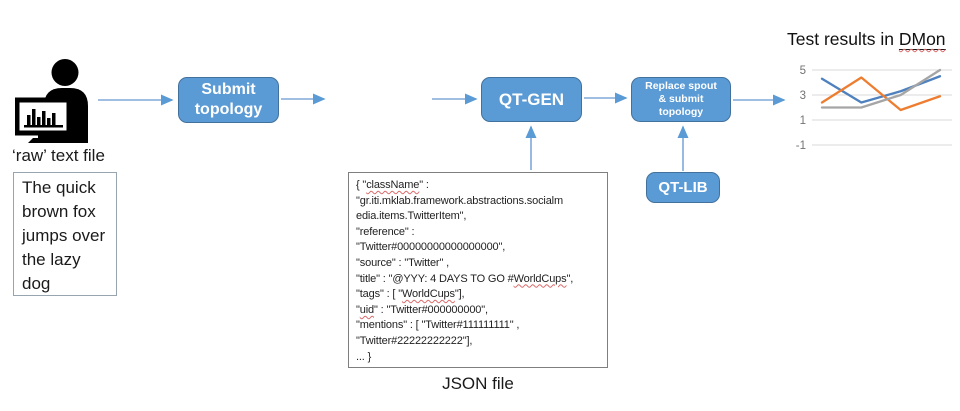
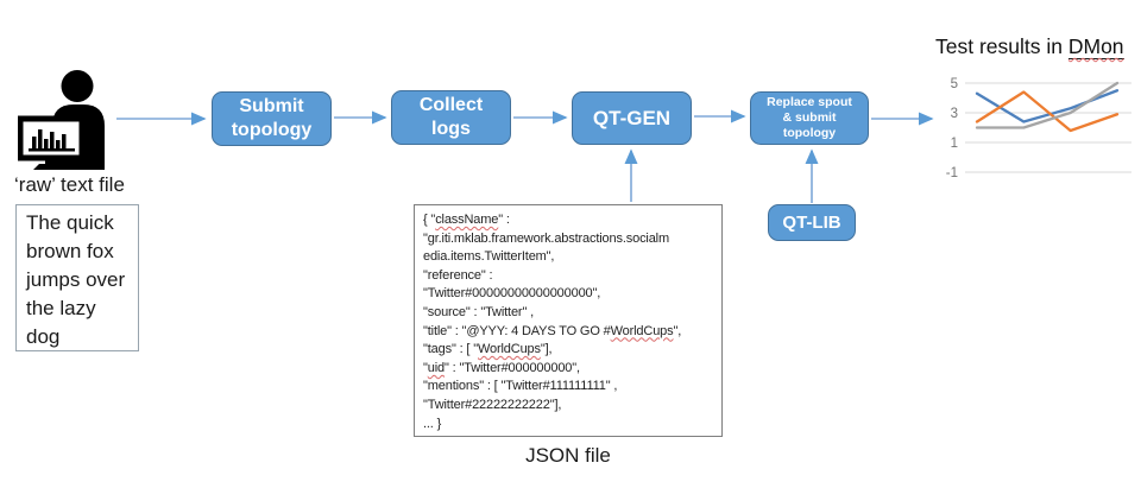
  ‘raw’ text file
  The quick
  brown fox
  jumps over
  the lazy
  dog
  Submit
  topology
+ Collect
+ logs
  QT-GEN
  Replace spout
  & submit
  topology
  QT-LIB
  { "className" :
  "gr.iti.mklab.framework.abstractions.socialm
  edia.items.TwitterItem",
  "reference" :
  "Twitter#00000000000000000",
  "source" : "Twitter" ,
  "title" : "@YYY: 4 DAYS TO GO #WorldCups",
  "tags" : [ "WorldCups"],
  "uid" : "Twitter#000000000",
  "mentions" : [ "Twitter#111111111" ,
  "Twitter#22222222222"],
  ... }
  JSON file
  Test results in DMon
  5
  3
  1
  -1
